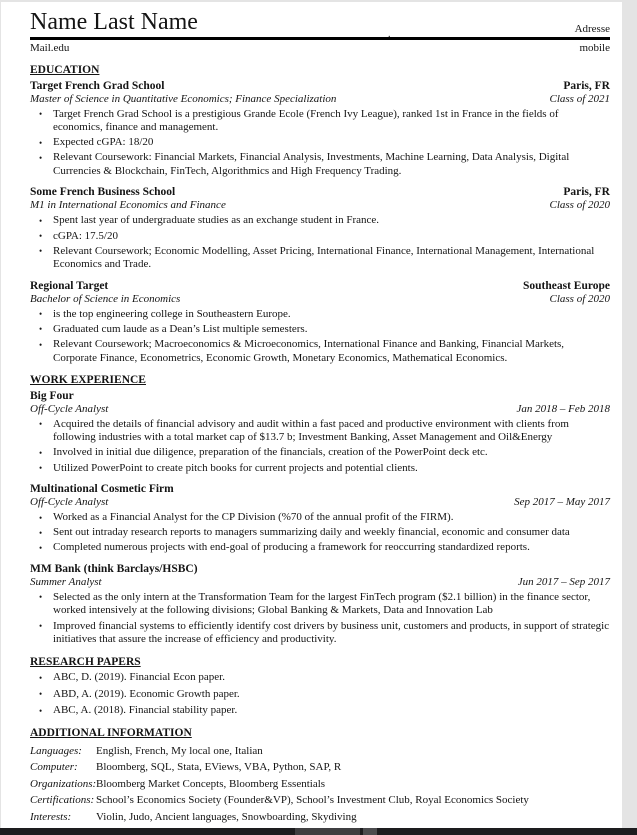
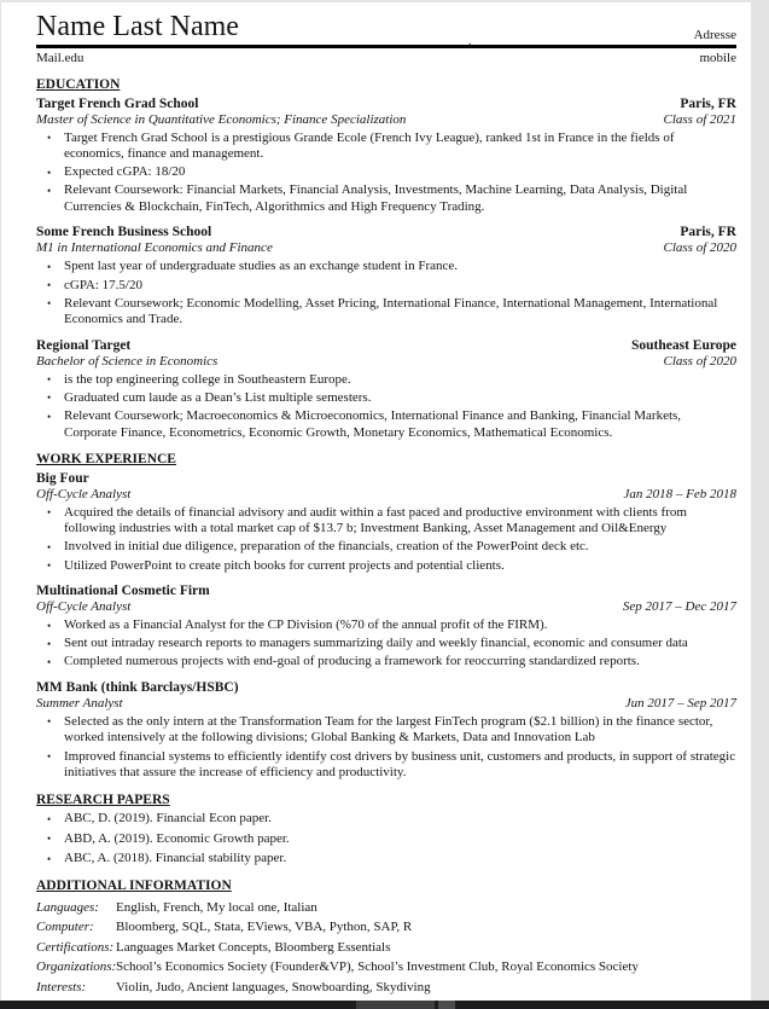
  Name Last Name
  .
  Adresse
  Mail.edu
  mobile
  EDUCATION
  Target French Grad School
  Paris, FR
  Master of Science in Quantitative Economics; Finance Specialization
  Class of 2021
  Target French Grad School is a prestigious Grande Ecole (French Ivy League), ranked 1st in France in the fields of economics, finance and management.
  Expected cGPA: 18/20
  Relevant Coursework: Financial Markets, Financial Analysis, Investments, Machine Learning, Data Analysis, Digital Currencies & Blockchain, FinTech, Algorithmics and High Frequency Trading.
  Some French Business School
  Paris, FR
  M1 in International Economics and Finance
  Class of 2020
  Spent last year of undergraduate studies as an exchange student in France.
  cGPA: 17.5/20
  Relevant Coursework; Economic Modelling, Asset Pricing, International Finance, International Management, International Economics and Trade.
  Regional Target
  Southeast Europe
  Bachelor of Science in Economics
  Class of 2020
  is the top engineering college in Southeastern Europe.
  Graduated cum laude as a Dean’s List multiple semesters.
  Relevant Coursework; Macroeconomics & Microeconomics, International Finance and Banking, Financial Markets, Corporate Finance, Econometrics, Economic Growth, Monetary Economics, Mathematical Economics.
  WORK EXPERIENCE
  Big Four
  Off-Cycle Analyst
  Jan 2018 – Feb 2018
  Acquired the details of financial advisory and audit within a fast paced and productive environment with clients from following industries with a total market cap of $13.7 b; Investment Banking, Asset Management and Oil&Energy
  Involved in initial due diligence, preparation of the financials, creation of the PowerPoint deck etc.
  Utilized PowerPoint to create pitch books for current projects and potential clients.
  Multinational Cosmetic Firm
  Off-Cycle Analyst
- Sep 2017 – May 2017
+ Sep 2017 – Dec 2017
  Worked as a Financial Analyst for the CP Division (%70 of the annual profit of the FIRM).
  Sent out intraday research reports to managers summarizing daily and weekly financial, economic and consumer data
  Completed numerous projects with end-goal of producing a framework for reoccurring standardized reports.
  MM Bank (think Barclays/HSBC)
  Summer Analyst
  Jun 2017 – Sep 2017
  Selected as the only intern at the Transformation Team for the largest FinTech program ($2.1 billion) in the finance sector, worked intensively at the following divisions; Global Banking & Markets, Data and Innovation Lab
  Improved financial systems to efficiently identify cost drivers by business unit, customers and products, in support of strategic initiatives that assure the increase of efficiency and productivity.
  RESEARCH PAPERS
  ABC, D. (2019). Financial Econ paper.
  ABD, A. (2019). Economic Growth paper.
  ABC, A. (2018). Financial stability paper.
  ADDITIONAL INFORMATION
  Languages:
  English, French, My local one, Italian
  Computer:
  Bloomberg, SQL, Stata, EViews, VBA, Python, SAP, R
- Organizations:
+ Certifications:
- Bloomberg Market Concepts, Bloomberg Essentials
+ Languages Market Concepts, Bloomberg Essentials
- Certifications:
+ Organizations:
  School’s Economics Society (Founder&VP), School’s Investment Club, Royal Economics Society
  Interests:
  Violin, Judo, Ancient languages, Snowboarding, Skydiving
